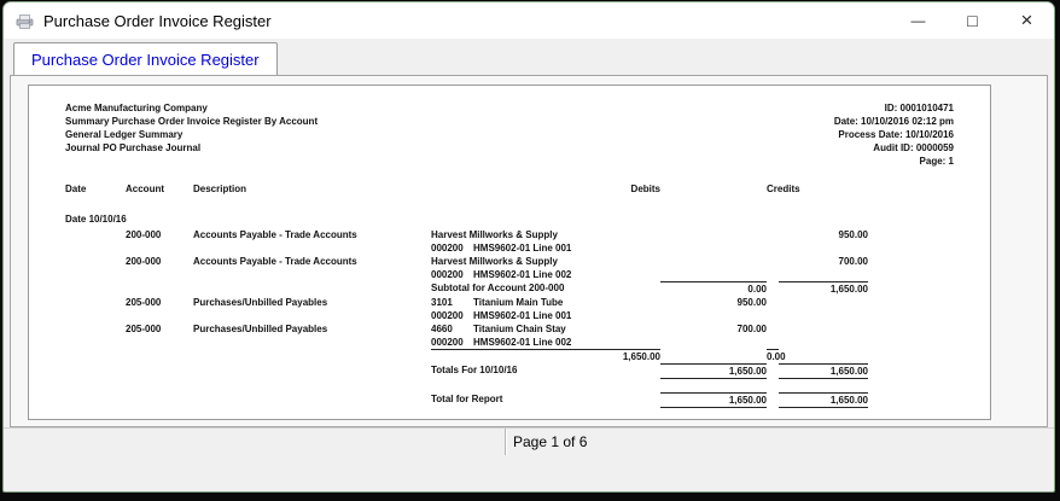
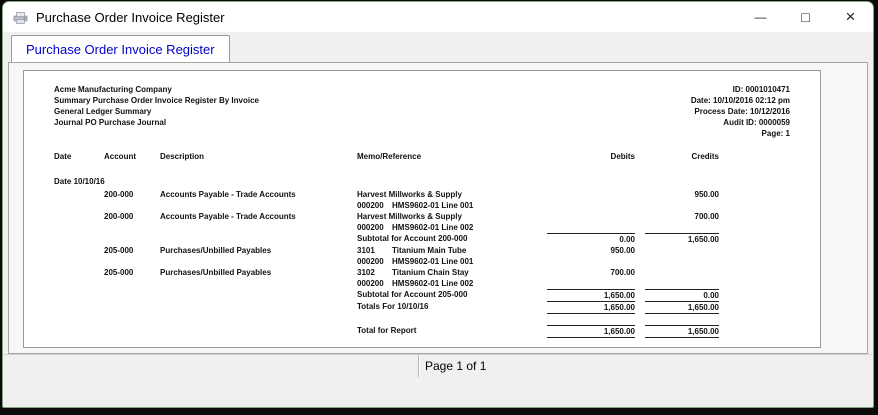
  Purchase Order Invoice Register
  —
  □
  ×
  Purchase Order Invoice Register
  Acme Manufacturing Company
- Summary Purchase Order Invoice Register By Account
+ Summary Purchase Order Invoice Register By Invoice
  General Ledger Summary
  Journal PO Purchase Journal
  ID: 0001010471
  Date: 10/10/2016 02:12 pm
- Process Date: 10/10/2016
+ Process Date: 10/12/2016
  Audit ID: 0000059
  Page: 1
  Date
  Account
  Description
+ Memo/Reference
  Debits
  Credits
  Date 10/10/16
  200-000
  Accounts Payable - Trade Accounts
  Harvest Millworks & Supply
  950.00
  000200 HMS9602-01 Line 001
  200-000
  Accounts Payable - Trade Accounts
  Harvest Millworks & Supply
  700.00
  000200 HMS9602-01 Line 002
  Subtotal for Account 200-000
  0.00
  1,650.00
  205-000
  Purchases/Unbilled Payables
  3101 Titanium Main Tube
  950.00
  000200 HMS9602-01 Line 001
  205-000
  Purchases/Unbilled Payables
- 4660 Titanium Chain Stay
+ 3102 Titanium Chain Stay
  700.00
  000200 HMS9602-01 Line 002
+ Subtotal for Account 205-000
  1,650.00
  0.00
  Totals For 10/10/16
  1,650.00
  1,650.00
  Total for Report
  1,650.00
  1,650.00
- Page 1 of 6
+ Page 1 of 1
